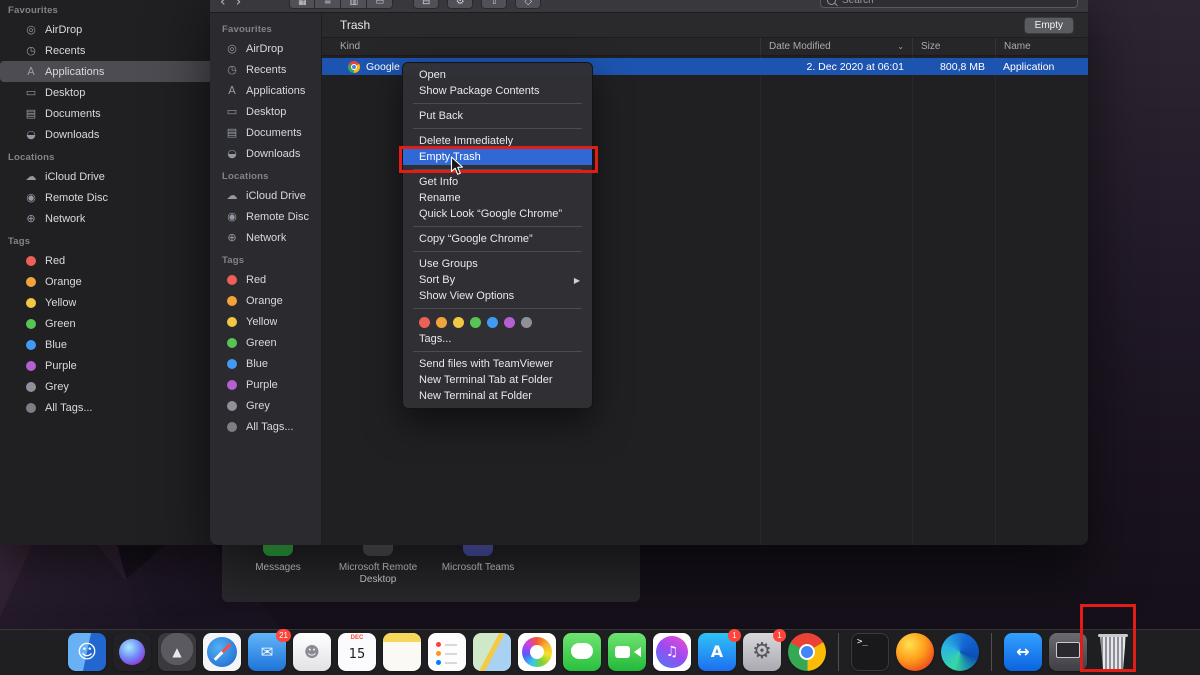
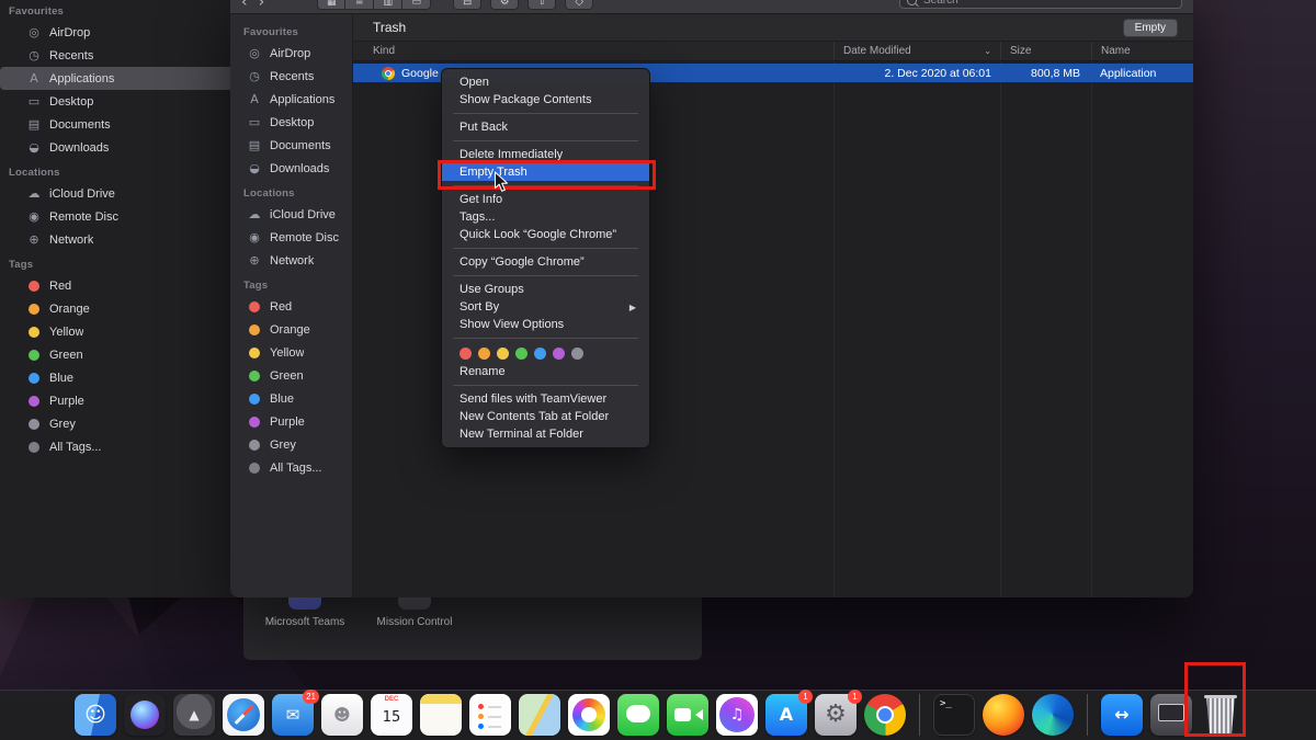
  Favourites
  ◎
  AirDrop
  ◷
  Recents
  A
  Applications
  ▭
  Desktop
  ▤
  Documents
  ◒
  Downloads
  Locations
  ☁
  iCloud Drive
  ◉
  Remote Disc
  ⊕
  Network
  Tags
  Red
  Orange
  Yellow
  Green
  Blue
  Purple
  Grey
  All Tags...
- Messages
- Microsoft Remote Desktop
  Microsoft Teams
+ Mission Control
  ‹
  ›
  ▦
  ≡
  ▥
  ▭
  ⊟
  ⚙
  ⇧
  ◇
  Search
  Favourites
  ◎
  AirDrop
  ◷
  Recents
  A
  Applications
  ▭
  Desktop
  ▤
  Documents
  ◒
  Downloads
  Locations
  ☁
  iCloud Drive
  ◉
  Remote Disc
  ⊕
  Network
  Tags
  Red
  Orange
  Yellow
  Green
  Blue
  Purple
  Grey
  All Tags...
  Trash
  Empty
  Kind
  Date Modified
  ⌄
  Size
  Name
  2. Dec 2020 at 06:01
  800,8 MB
  Application
  Open
  Show Package Contents
  Put Back
  Delete Immediately
  Empty Trash
  Get Info
- Rename
+ Tags...
  Quick Look “Google Chrome”
  Copy “Google Chrome”
  Use Groups
  Sort By
  ▶
  Show View Options
- Tags...
+ Rename
  Send files with TeamViewer
- New Terminal Tab at Folder
+ New Contents Tab at Folder
  New Terminal at Folder
  ☺
  ▲
  ✉
  21
  ☻
  15
  ♫
  A
  1
  ⚙
  1
  >_
  ↔
